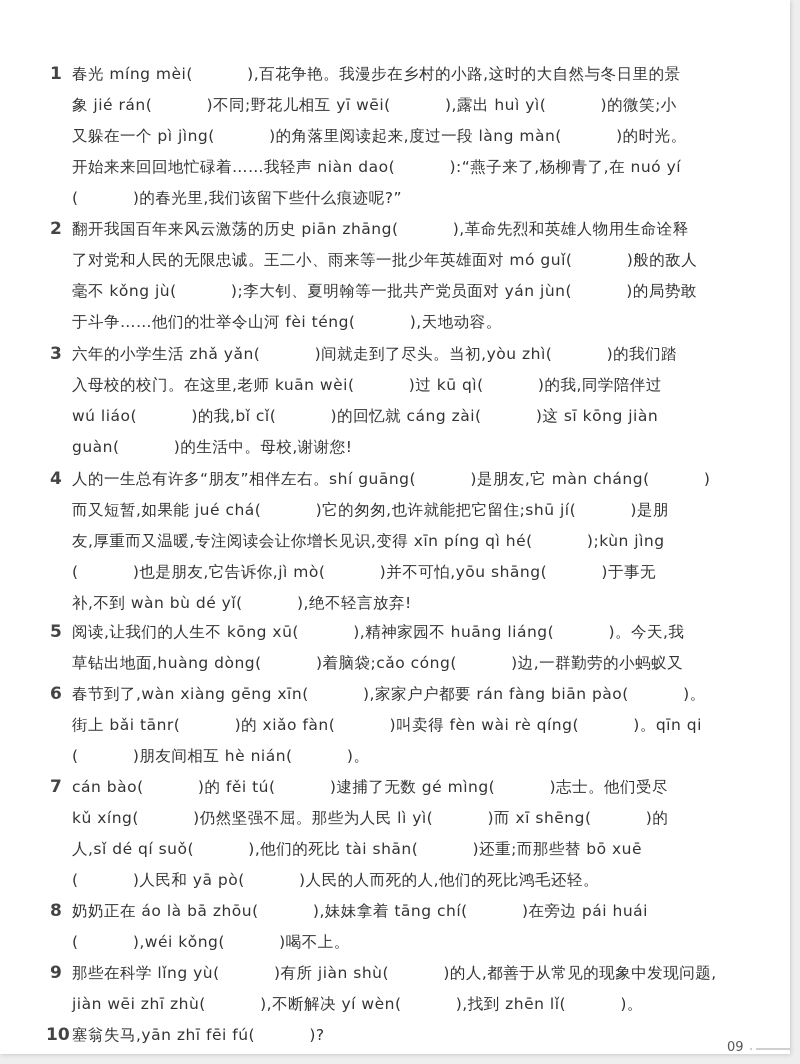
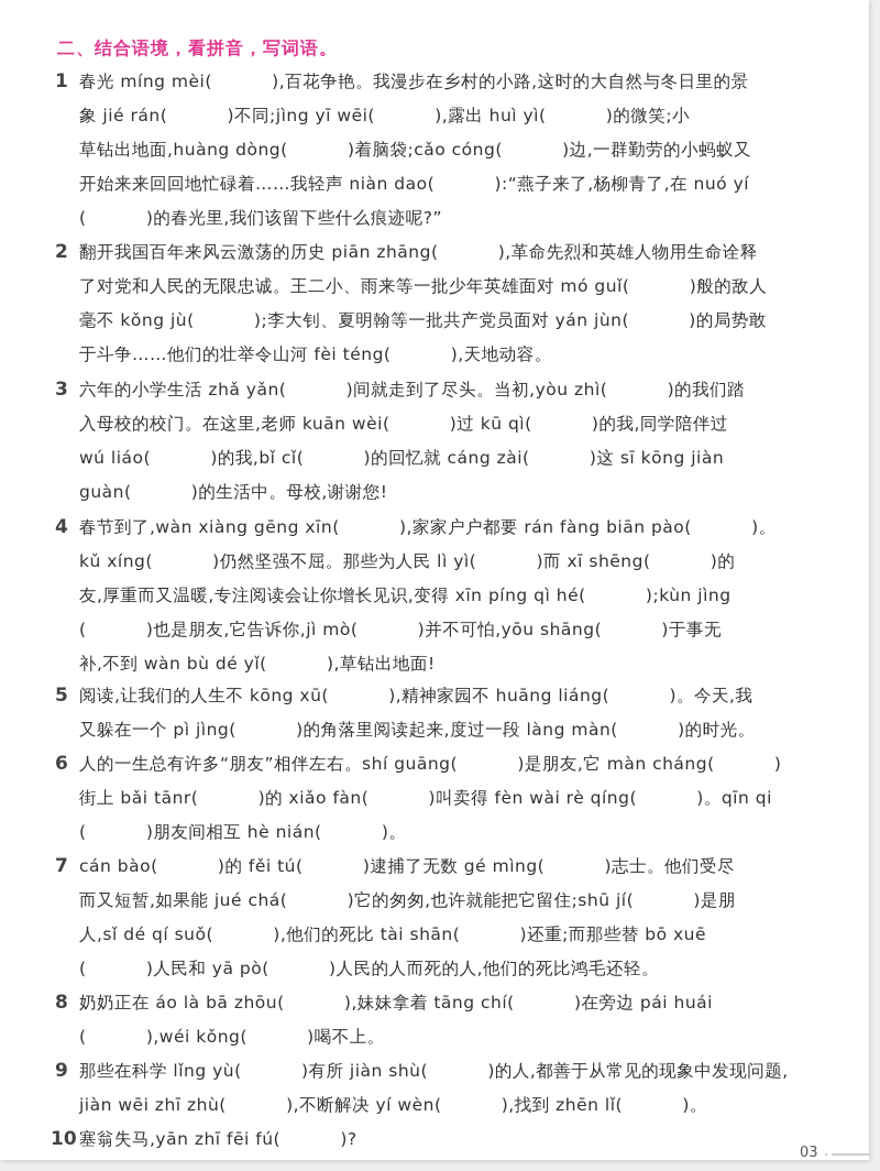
+ 二、结合语境，看拼音，写词语。
  1
  春光 míng mèi( ),百花争艳。我漫步在乡村的小路,这时的大自然与冬日里的景
- 象 jié rán( )不同;野花儿相互 yī wēi( ),露出 huì yì( )的微笑;小
+ 象 jié rán( )不同;jìng yī wēi( ),露出 huì yì( )的微笑;小
- 又躲在一个 pì jìng( )的角落里阅读起来,度过一段 làng màn( )的时光。
+ 草钻出地面,huàng dòng( )着脑袋;cǎo cóng( )边,一群勤劳的小蚂蚁又
  开始来来回回地忙碌着……我轻声 niàn dao( ):“燕子来了,杨柳青了,在 nuó yí
  ( )的春光里,我们该留下些什么痕迹呢?”
  2
  翻开我国百年来风云激荡的历史 piān zhāng( ),革命先烈和英雄人物用生命诠释
  了对党和人民的无限忠诚。王二小、雨来等一批少年英雄面对 mó guǐ( )般的敌人
  毫不 kǒng jù( );李大钊、夏明翰等一批共产党员面对 yán jùn( )的局势敢
  于斗争……他们的壮举令山河 fèi téng( ),天地动容。
  3
  六年的小学生活 zhǎ yǎn( )间就走到了尽头。当初,yòu zhì( )的我们踏
  入母校的校门。在这里,老师 kuān wèi( )过 kū qì( )的我,同学陪伴过
  wú liáo( )的我,bǐ cǐ( )的回忆就 cáng zài( )这 sī kōng jiàn
  guàn( )的生活中。母校,谢谢您!
  4
- 人的一生总有许多“朋友”相伴左右。shí guāng( )是朋友,它 màn cháng( )
+ 春节到了,wàn xiàng gēng xīn( ),家家户户都要 rán fàng biān pào( )。
- 而又短暂,如果能 jué chá( )它的匆匆,也许就能把它留住;shū jí( )是朋
+ kǔ xíng( )仍然坚强不屈。那些为人民 lì yì( )而 xī shēng( )的
  友,厚重而又温暖,专注阅读会让你增长见识,变得 xīn píng qì hé( );kùn jìng
  ( )也是朋友,它告诉你,jì mò( )并不可怕,yōu shāng( )于事无
- 补,不到 wàn bù dé yǐ( ),绝不轻言放弃!
+ 补,不到 wàn bù dé yǐ( ),草钻出地面!
  5
  阅读,让我们的人生不 kōng xū( ),精神家园不 huāng liáng( )。今天,我
- 草钻出地面,huàng dòng( )着脑袋;cǎo cóng( )边,一群勤劳的小蚂蚁又
+ 又躲在一个 pì jìng( )的角落里阅读起来,度过一段 làng màn( )的时光。
  6
- 春节到了,wàn xiàng gēng xīn( ),家家户户都要 rán fàng biān pào( )。
+ 人的一生总有许多“朋友”相伴左右。shí guāng( )是朋友,它 màn cháng( )
  街上 bǎi tānr( )的 xiǎo fàn( )叫卖得 fèn wài rè qíng( )。qīn qi
  ( )朋友间相互 hè nián( )。
  7
  cán bào( )的 fěi tú( )逮捕了无数 gé mìng( )志士。他们受尽
- kǔ xíng( )仍然坚强不屈。那些为人民 lì yì( )而 xī shēng( )的
+ 而又短暂,如果能 jué chá( )它的匆匆,也许就能把它留住;shū jí( )是朋
  人,sǐ dé qí suǒ( ),他们的死比 tài shān( )还重;而那些替 bō xuē
  ( )人民和 yā pò( )人民的人而死的人,他们的死比鸿毛还轻。
  8
  奶奶正在 áo là bā zhōu( ),妹妹拿着 tāng chí( )在旁边 pái huái
  ( ),wéi kǒng( )喝不上。
  9
  那些在科学 lǐng yù( )有所 jiàn shù( )的人,都善于从常见的现象中发现问题,
  jiàn wēi zhī zhù( ),不断解决 yí wèn( ),找到 zhēn lǐ( )。
  10
  塞翁失马,yān zhī fēi fú( )?
- 09
+ 03
